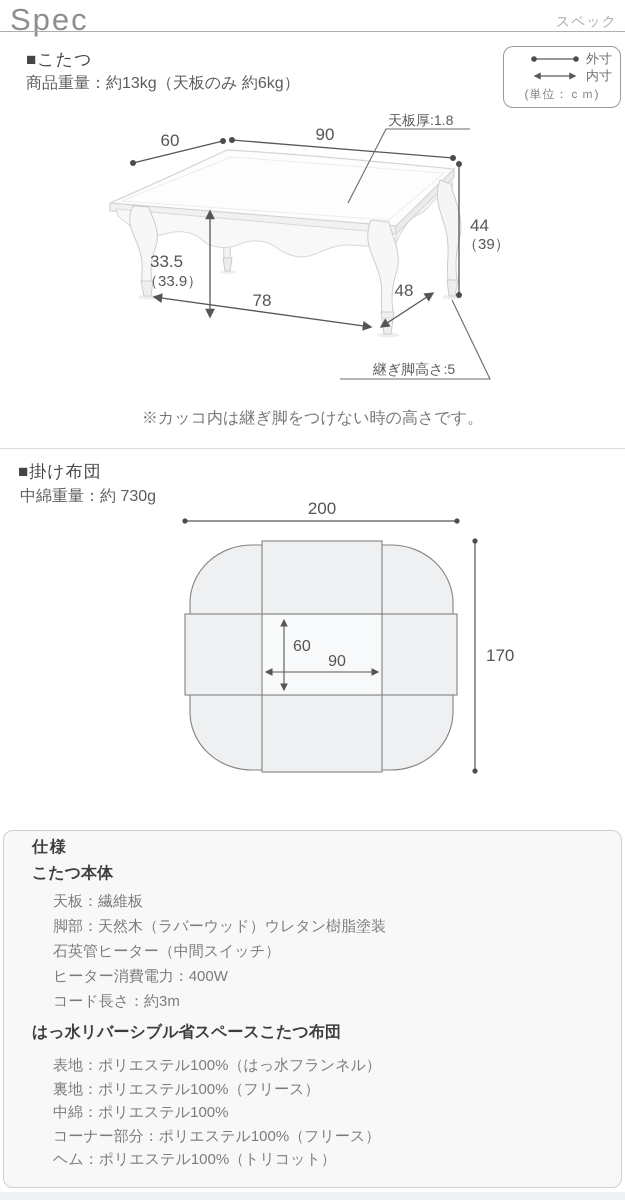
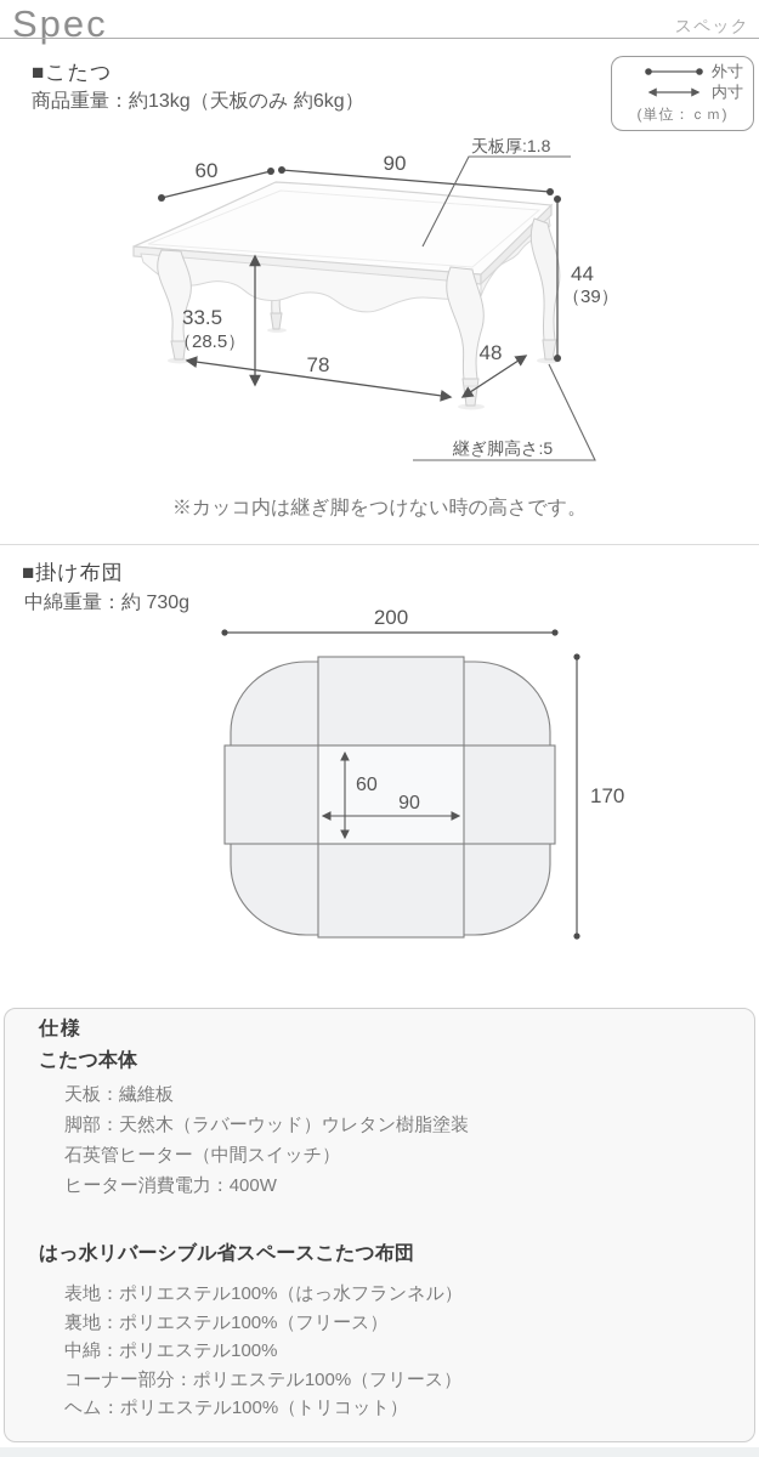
  Spec
  スペック
  ■こたつ
  商品重量：約13kg（天板のみ 約6kg）
  外寸
  内寸
  (単位：ｃｍ)
  60
  90
  天板厚:1.8
  44
  （39）
  33.5
- （33.9）
+ （28.5）
  78
  48
  継ぎ脚高さ:5
  ※カッコ内は継ぎ脚をつけない時の高さです。
  ■掛け布団
  中綿重量：約 730g
  200
  60
  90
  170
  仕様
  こたつ本体
  天板：繊維板
  脚部：天然木（ラバーウッド）ウレタン樹脂塗装
  石英管ヒーター（中間スイッチ）
  ヒーター消費電力：400W
- コード長さ：約3m
  はっ水リバーシブル省スペースこたつ布団
  表地：ポリエステル100%（はっ水フランネル）
  裏地：ポリエステル100%（フリース）
  中綿：ポリエステル100%
  コーナー部分：ポリエステル100%（フリース）
  ヘム：ポリエステル100%（トリコット）
